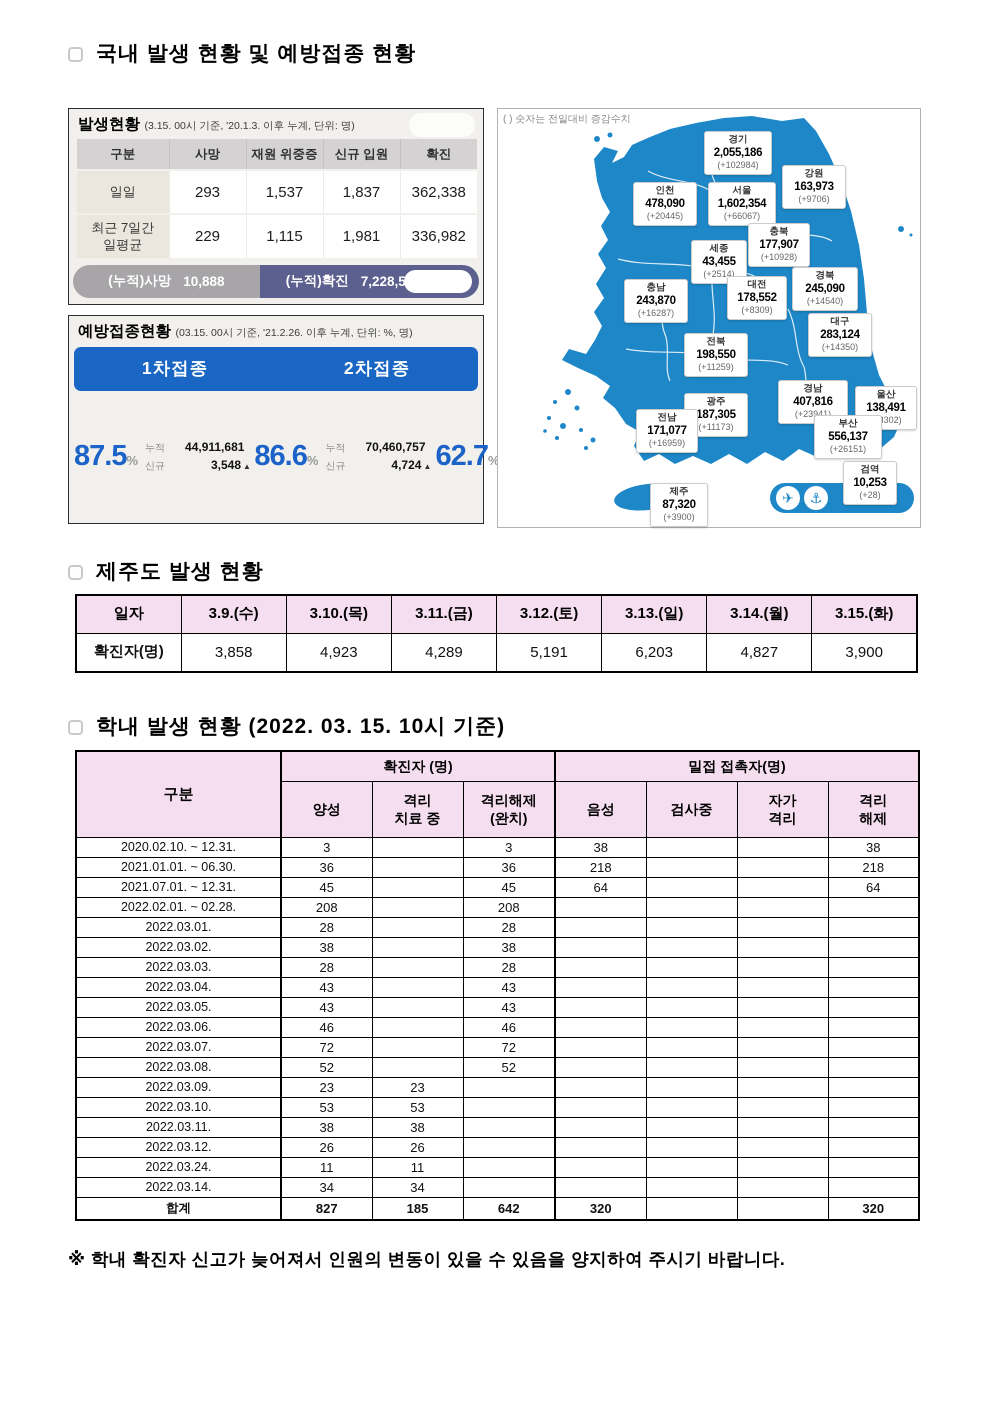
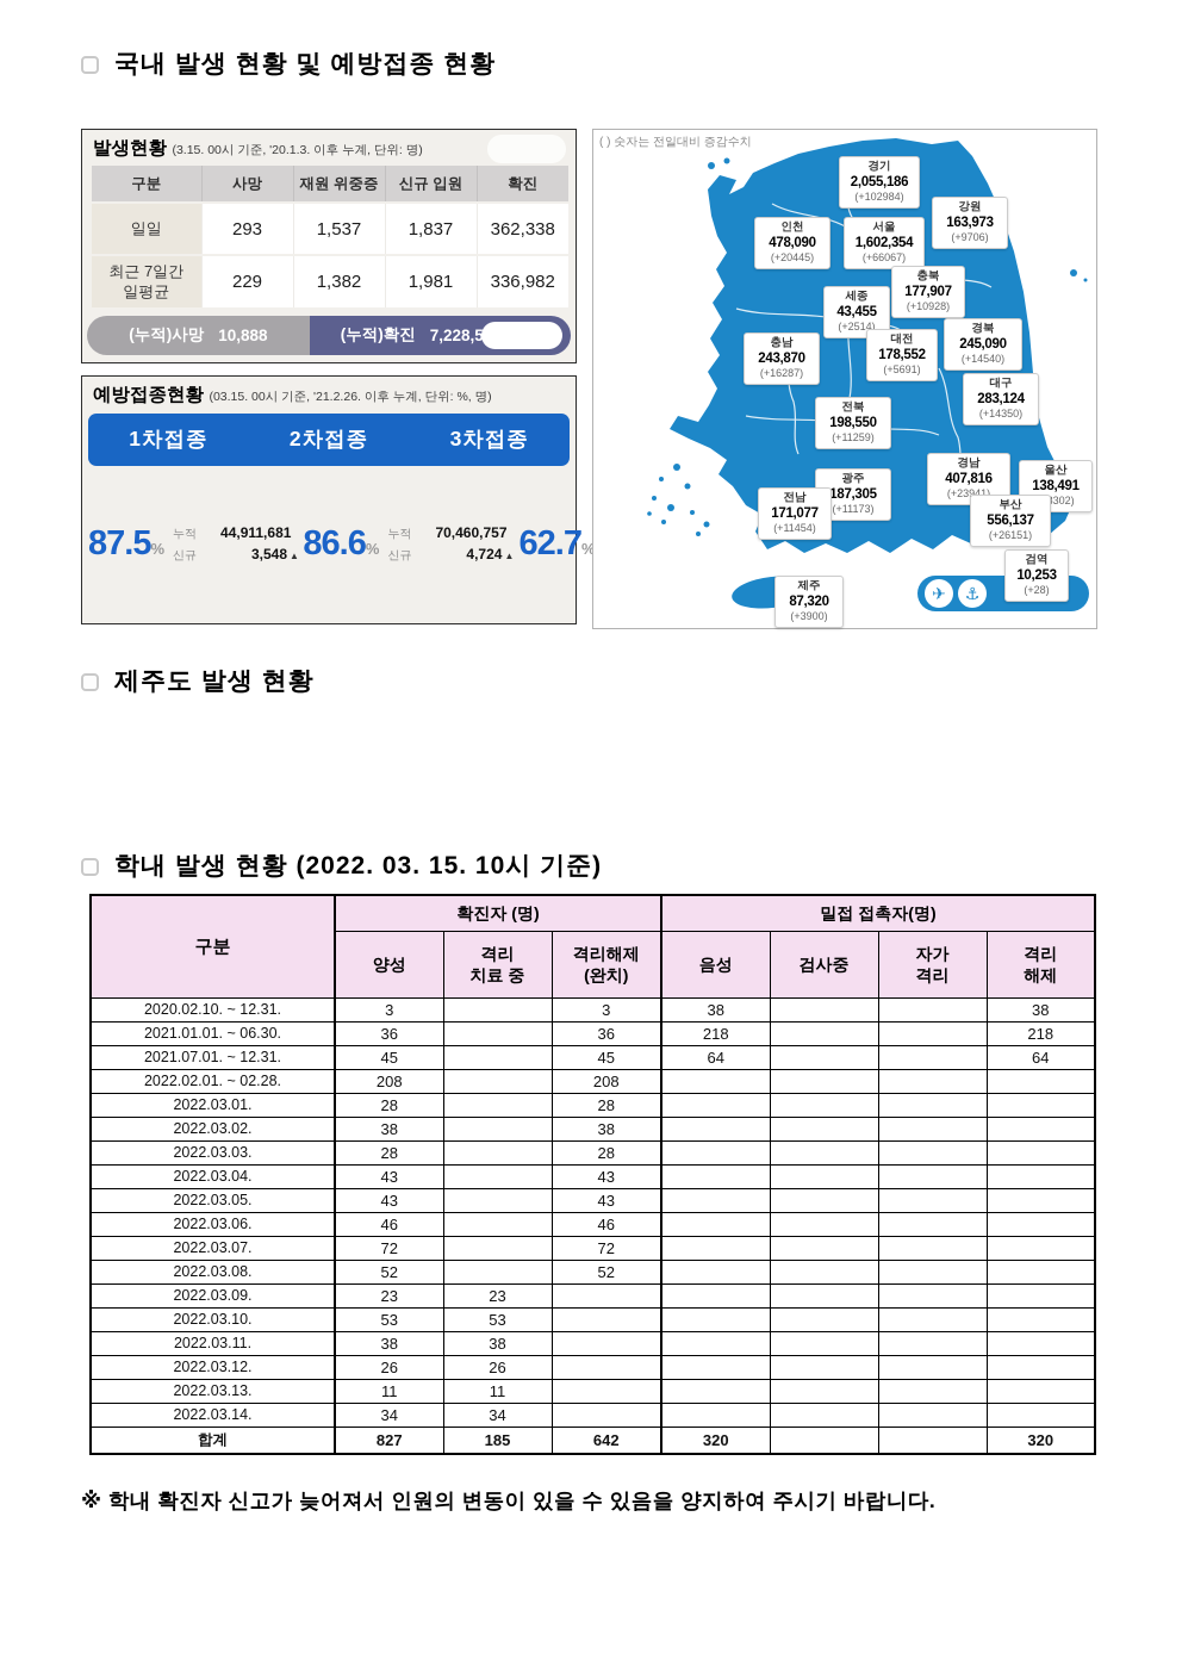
  국내 발생 현황 및 예방접종 현황
  발생현황 (3.15. 00시 기준, '20.1.3. 이후 누계, 단위: 명)
  구분	사망	재원 위중증	신규 입원	확진
  일일	293	1,537	1,837	362,338
- 최근 7일간 일평균	229	1,115	1,981	336,982
+ 최근 7일간 일평균	229	1,382	1,981	336,982
  (누적)사망
  10,888
  (누적)확진
  7,228,5
  예방접종현황 (03.15. 00시 기준, '21.2.26. 이후 누계, 단위: %, 명)
  1차접종
  2차접종
+ 3차접종
  87.5%
  누적
  44,911,681
  신규
  3,548
  ▲
  86.6%
  누적
  70,460,757
  신규
  4,724
  ▲
  62.7%
  ( ) 숫자는 전일대비 증감수치
  경기
  2,055,186
  (+102984)
  강원
  163,973
  (+9706)
  인천
  478,090
  (+20445)
  서울
  1,602,354
  (+66067)
  충북
  177,907
  (+10928)
  세종
  43,455
  (+2514)
  충남
  243,870
  (+16287)
  대전
  178,552
- (+8309)
+ (+5691)
  경북
  245,090
  (+14540)
  대구
  283,124
  (+14350)
  전북
  198,550
  (+11259)
  광주
  187,305
  (+11173)
  전남
  171,077
- (+16959)
+ (+11454)
  경남
  407,816
  울산
  138,491
  부산
  556,137
  (+26151)
  제주
  87,320
  (+3900)
  ✈
  ⚓
  검역
  10,253
  (+28)
  제주도 발생 현황
- 일자	3.9.(수)	3.10.(목)	3.11.(금)	3.12.(토)	3.13.(일)	3.14.(월)	3.15.(화)
- 확진자(명)	3,858	4,923	4,289	5,191	6,203	4,827	3,900
  학내 발생 현황 (2022. 03. 15. 10시 기준)
  구분	확진자 (명)	밀접 접촉자(명)
  양성	격리 치료 중	격리해제 (완치)	음성	검사중	자가 격리	격리 해제
  2020.02.10. ~ 12.31.	3		3	38			38
  2021.01.01. ~ 06.30.	36		36	218			218
  2021.07.01. ~ 12.31.	45		45	64			64
  2022.02.01. ~ 02.28.	208		208
  2022.03.01.	28		28
  2022.03.02.	38		38
  2022.03.03.	28		28
  2022.03.04.	43		43
  2022.03.05.	43		43
  2022.03.06.	46		46
  2022.03.07.	72		72
  2022.03.08.	52		52
  2022.03.09.	23	23
  2022.03.10.	53	53
  2022.03.11.	38	38
  2022.03.12.	26	26
- 2022.03.24.	11	11
+ 2022.03.13.	11	11
  2022.03.14.	34	34
  합계	827	185	642	320			320
  ※ 학내 확진자 신고가 늦어져서 인원의 변동이 있을 수 있음을 양지하여 주시기 바랍니다.
